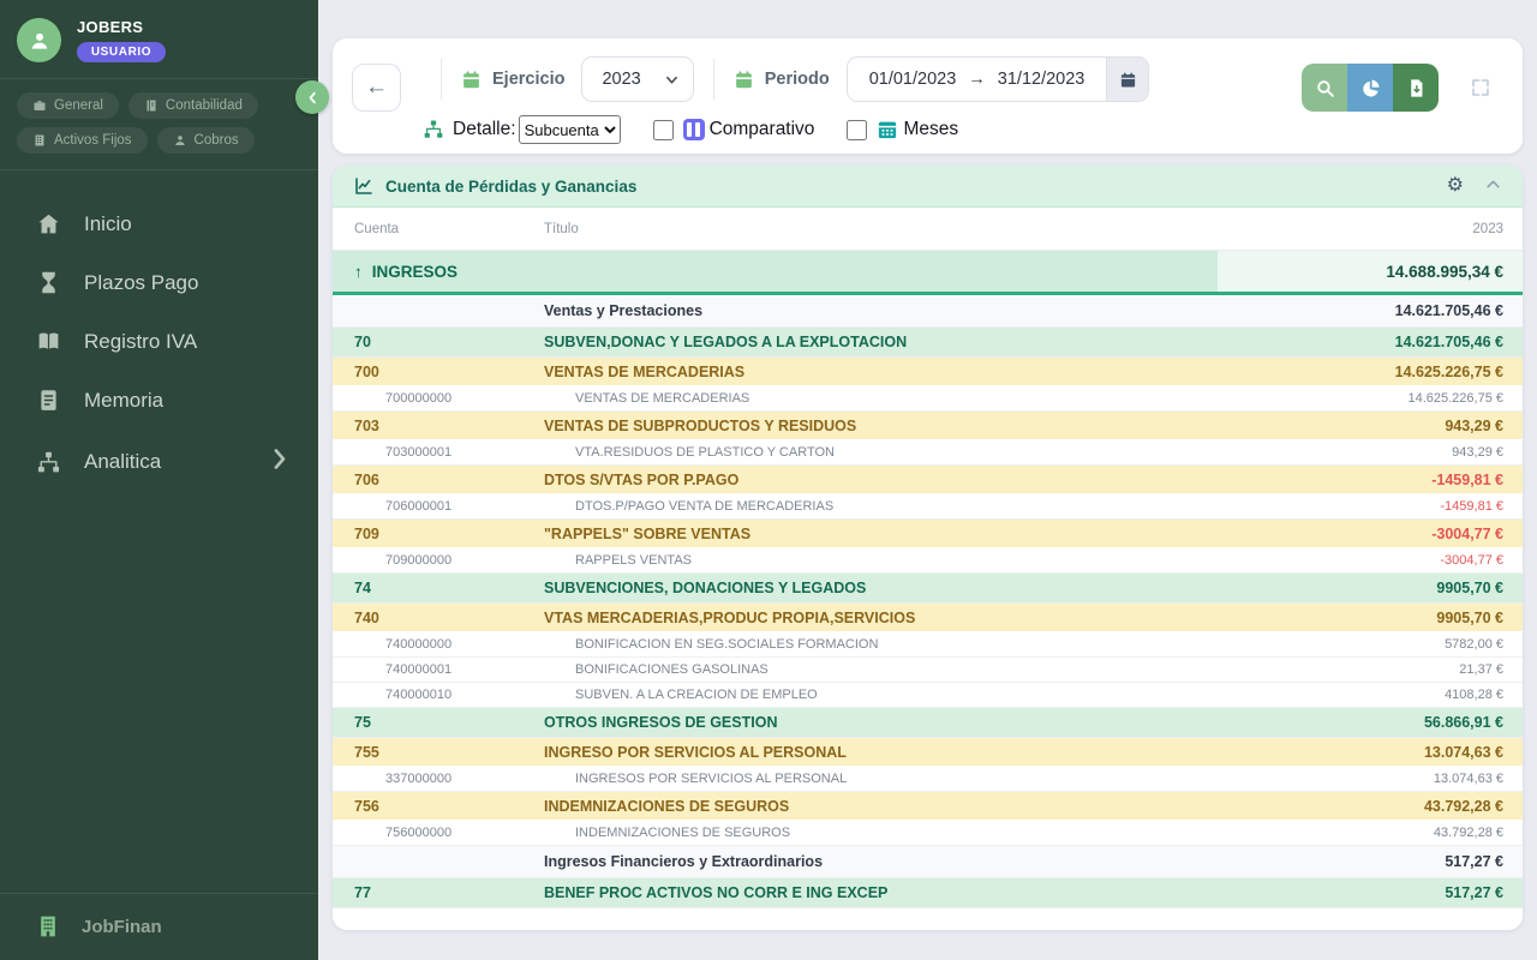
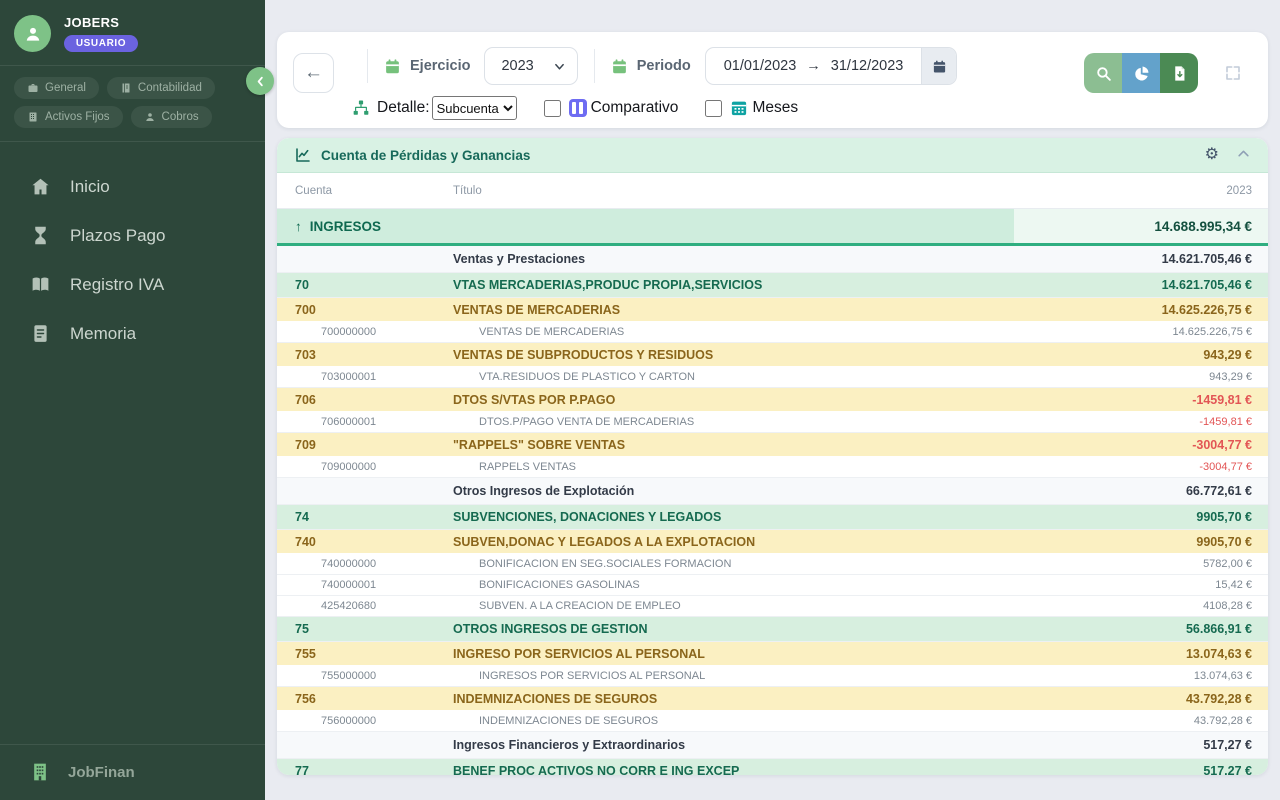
  JOBERS
  USUARIO
  General
  Contabilidad
  Activos Fijos
  Cobros
  Inicio
  Plazos Pago
  Registro IVA
  Memoria
- Analitica
  JobFinan
  ←
  Ejercicio
  2023
  Periodo
  01/01/2023
  →
  31/12/2023
  Detalle:
  Subcuenta
  Comparativo
  Meses
  Cuenta de Pérdidas y Ganancias
  ⚙
  Cuenta
  Título
  2023
  ↑
  INGRESOS
  14.688.995,34 €
  Ventas y Prestaciones
  14.621.705,46 €
  70
- SUBVEN,DONAC Y LEGADOS A LA EXPLOTACION
+ VTAS MERCADERIAS,PRODUC PROPIA,SERVICIOS
  14.621.705,46 €
  700
  VENTAS DE MERCADERIAS
  14.625.226,75 €
  700000000
  VENTAS DE MERCADERIAS
  14.625.226,75 €
  703
  VENTAS DE SUBPRODUCTOS Y RESIDUOS
  943,29 €
  703000001
  VTA.RESIDUOS DE PLASTICO Y CARTON
  943,29 €
  706
  DTOS S/VTAS POR P.PAGO
  -1459,81 €
  706000001
  DTOS.P/PAGO VENTA DE MERCADERIAS
  -1459,81 €
  709
  "RAPPELS" SOBRE VENTAS
  -3004,77 €
  709000000
  RAPPELS VENTAS
  -3004,77 €
+ Otros Ingresos de Explotación
+ 66.772,61 €
  74
  SUBVENCIONES, DONACIONES Y LEGADOS
  9905,70 €
  740
- VTAS MERCADERIAS,PRODUC PROPIA,SERVICIOS
+ SUBVEN,DONAC Y LEGADOS A LA EXPLOTACION
  9905,70 €
  740000000
  BONIFICACION EN SEG.SOCIALES FORMACION
  5782,00 €
  740000001
  BONIFICACIONES GASOLINAS
- 21,37 €
+ 15,42 €
- 740000010
+ 425420680
  SUBVEN. A LA CREACION DE EMPLEO
  4108,28 €
  75
  OTROS INGRESOS DE GESTION
  56.866,91 €
  755
  INGRESO POR SERVICIOS AL PERSONAL
  13.074,63 €
- 337000000
+ 755000000
  INGRESOS POR SERVICIOS AL PERSONAL
  13.074,63 €
  756
  INDEMNIZACIONES DE SEGUROS
  43.792,28 €
  756000000
  INDEMNIZACIONES DE SEGUROS
  43.792,28 €
  Ingresos Financieros y Extraordinarios
  517,27 €
  77
  BENEF PROC ACTIVOS NO CORR E ING EXCEP
  517,27 €
